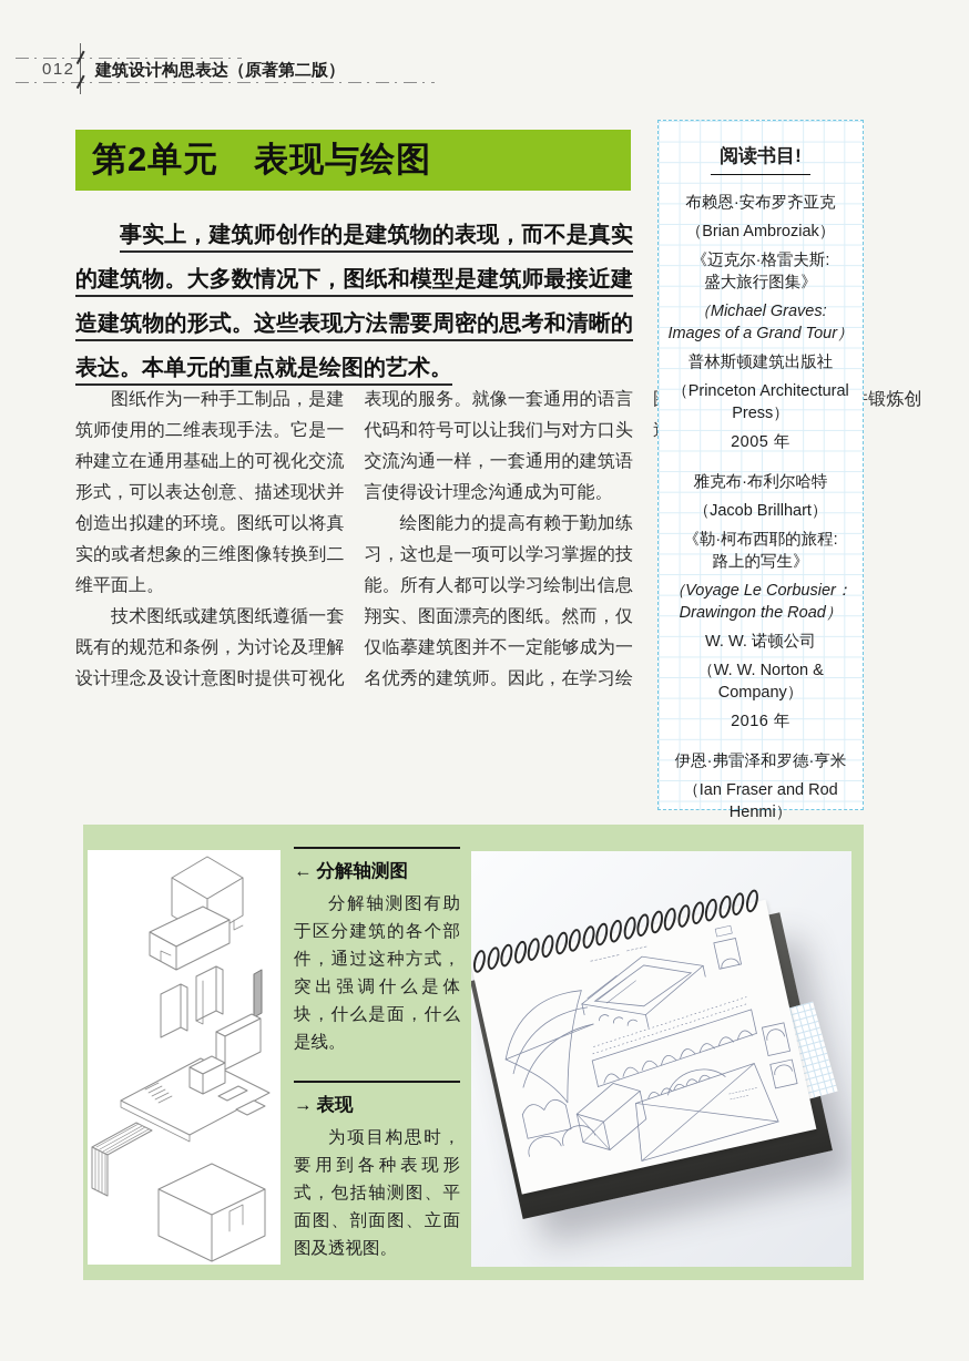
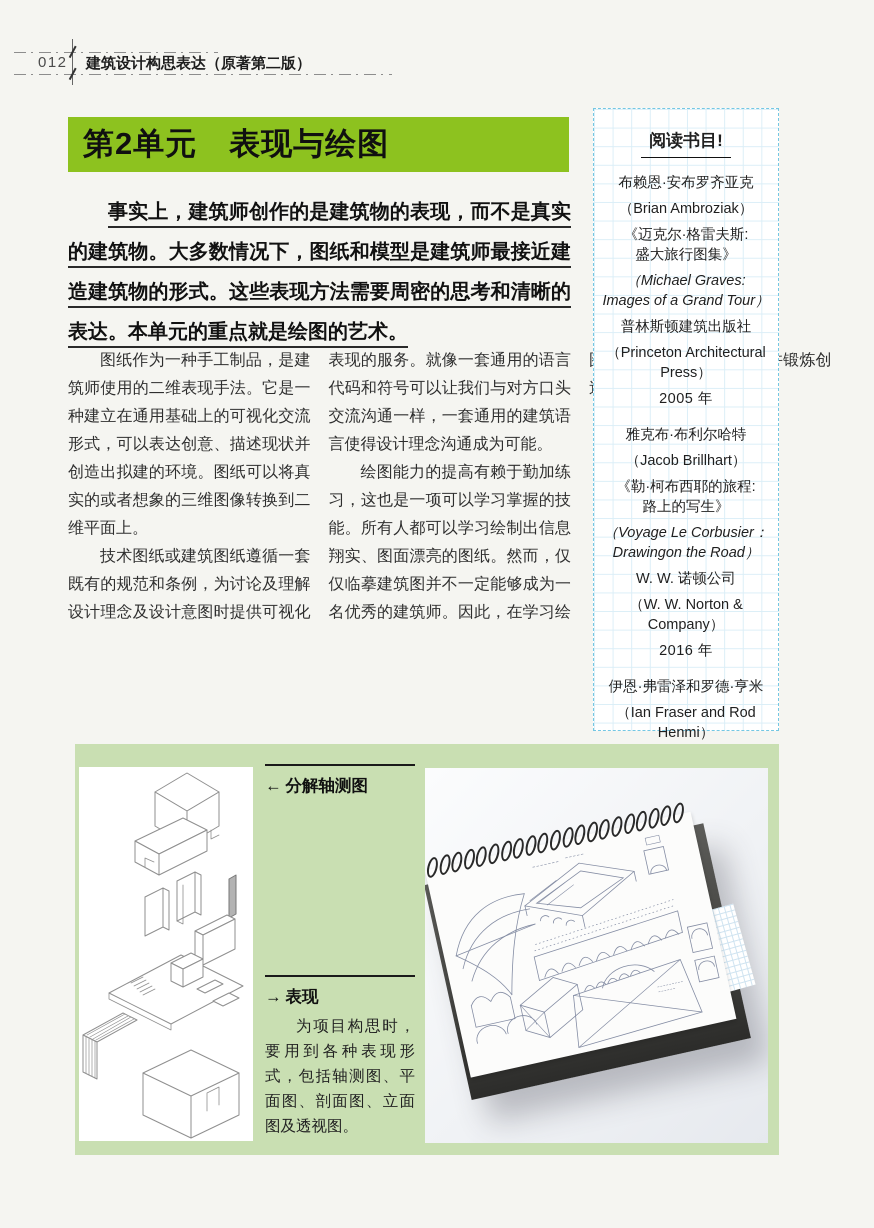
  012
  建筑设计构思表达（原著第二版）
  第2单元 表现与绘图
  事实上，建筑师创作的是建筑物的表现，而不是真实的建筑物。大多数情况下，图纸和模型是建筑师最接近建造建筑物的形式。这些表现方法需要周密的思考和清晰的表达。本单元的重点就是绘图的艺术。
  图纸作为一种手工制品，是建筑师使用的二维表现手法。它是一种建立在通用基础上的可视化交流形式，可以表达创意、描述现状并创造出拟建的环境。图纸可以将真实的或者想象的三维图像转换到二维平面上。
  技术图纸或建筑图纸遵循一套既有的规范和条例，为讨论及理解设计理念及设计意图时提供可视化表现的服务。就像一套通用的语言代码和符号可以让我们与对方口头交流沟通一样，一套通用的建筑语言使得设计理念沟通成为可能。
  绘图能力的提高有赖于勤加练习，这也是一项可以学习掌握的技能。所有人都可以学习绘制出信息翔实、图面漂亮的图纸。然而，仅仅临摹建筑图并不一定能够成为一名优秀的建筑师。因此，在学习绘锻炼创
  阅读书目!
  布赖恩·安布罗齐亚克
  （Brian Ambroziak）
  《迈克尔·格雷夫斯:
  盛大旅行图集》
  （Michael Graves:
  Images of a Grand Tour）
  普林斯顿建筑出版社
  （Princeton Architectural Press）
  2005 年
  雅克布·布利尔哈特
  （Jacob Brillhart）
  《勒·柯布西耶的旅程:
  路上的写生》
  （Voyage Le Corbusier：
  Drawingon the Road）
  W. W. 诺顿公司
  （W. W. Norton & Company）
  2016 年
  伊恩·弗雷泽和罗德·亨米
  （Ian Fraser and Rod Henmi）
  ← 分解轴测图
- 分解轴测图有助于区分建筑的各个部件，通过这种方式，突出强调什么是体块，什么是面，什么是线。
  → 表现
  为项目构思时，要用到各种表现形式，包括轴测图、平面图、剖面图、立面图及透视图。
